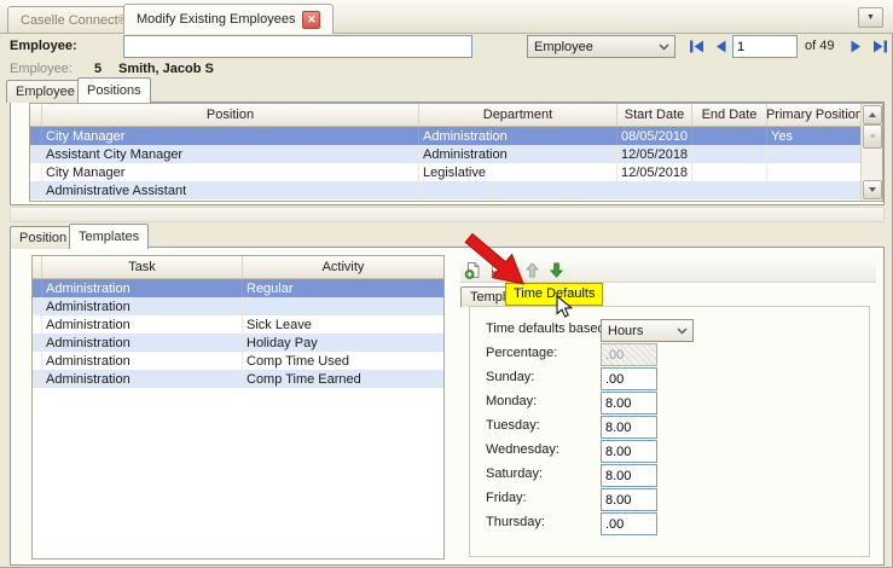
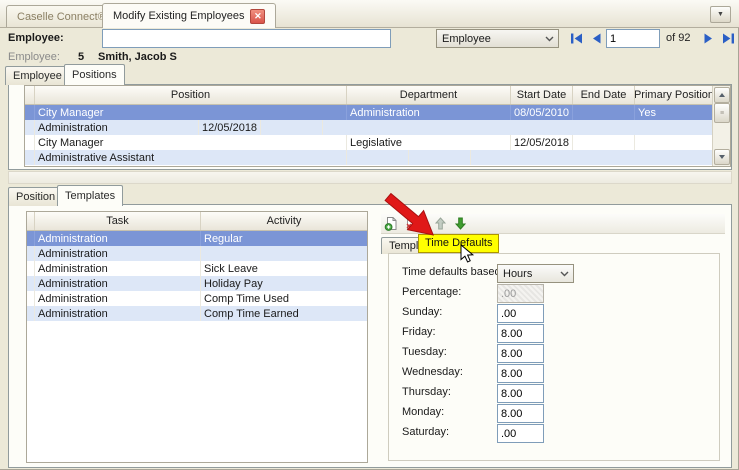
  Caselle Connect
  Modify Existing Employees
  ✕
  Employee:
  Employee
  1
- of 49
+ of 92
  Employee:
  5
  Smith, Jacob S
  Employee
  Positions
  Position
  Department
  Start Date
  End Date
  Primary Position
  City Manager
  Administration
  08/05/2010
  Yes
- Assistant City Manager
  Administration
  12/05/2018
  City Manager
  Legislative
  12/05/2018
  Administrative Assistant
  Position
  Templates
  Task
  Activity
  Administration
  Regular
  Administration
  Administration
  Sick Leave
  Administration
  Holiday Pay
  Administration
  Comp Time Used
  Administration
  Comp Time Earned
  Time Defaults
  Time defaults base
  Hours
  Percentage:
  .00
  Sunday:
  .00
- Monday:
+ Friday:
  8.00
  Tuesday:
  8.00
  Wednesday:
  8.00
- Saturday:
+ Thursday:
  8.00
- Friday:
+ Monday:
  8.00
- Thursday:
+ Saturday:
  .00
